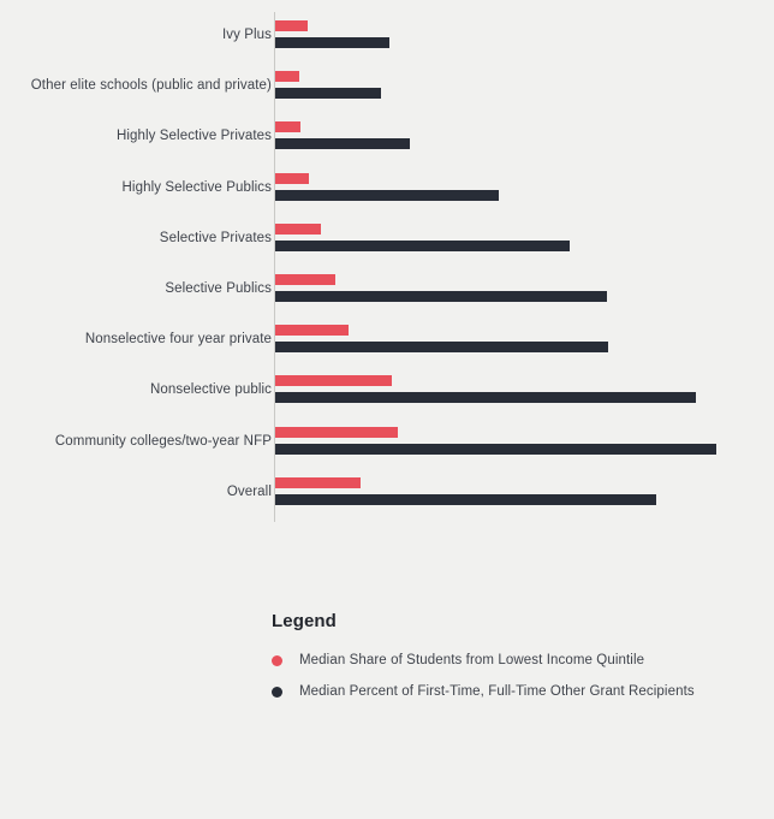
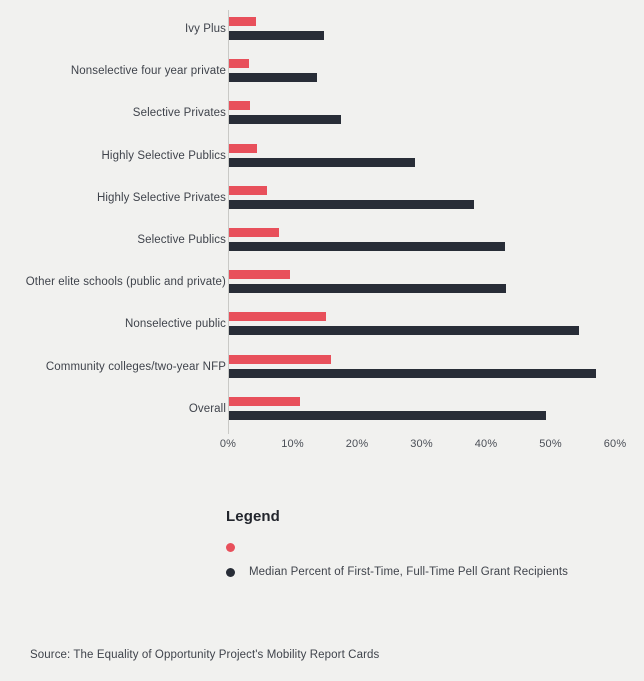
  Ivy Plus
- Other elite schools (public and private)
+ Nonselective four year private
- Highly Selective Privates
+ Selective Privates
  Highly Selective Publics
- Selective Privates
+ Highly Selective Privates
  Selective Publics
- Nonselective four year private
+ Other elite schools (public and private)
  Nonselective public
  Community colleges/two-year NFP
  Overall
+ 0%
+ 10%
+ 20%
+ 30%
+ 40%
+ 50%
+ 60%
  Legend
- Median Share of Students from Lowest Income Quintile
- Median Percent of First-Time, Full-Time Other Grant Recipients
+ Median Percent of First-Time, Full-Time Pell Grant Recipients
+ Source: The Equality of Opportunity Project's Mobility Report Cards
